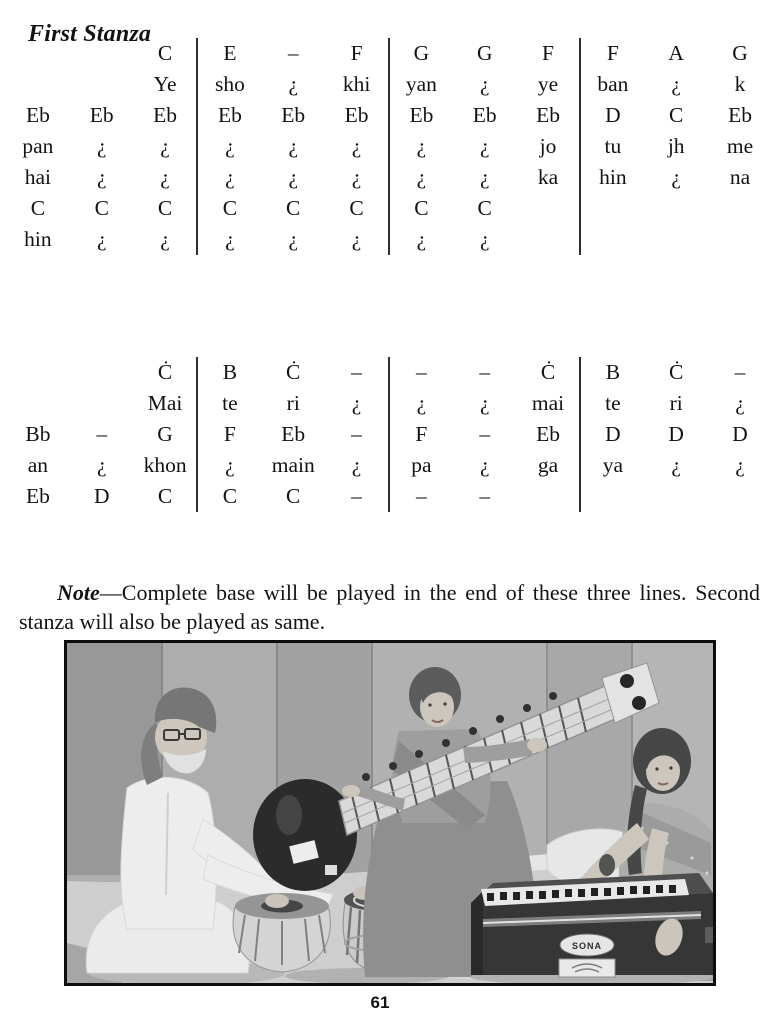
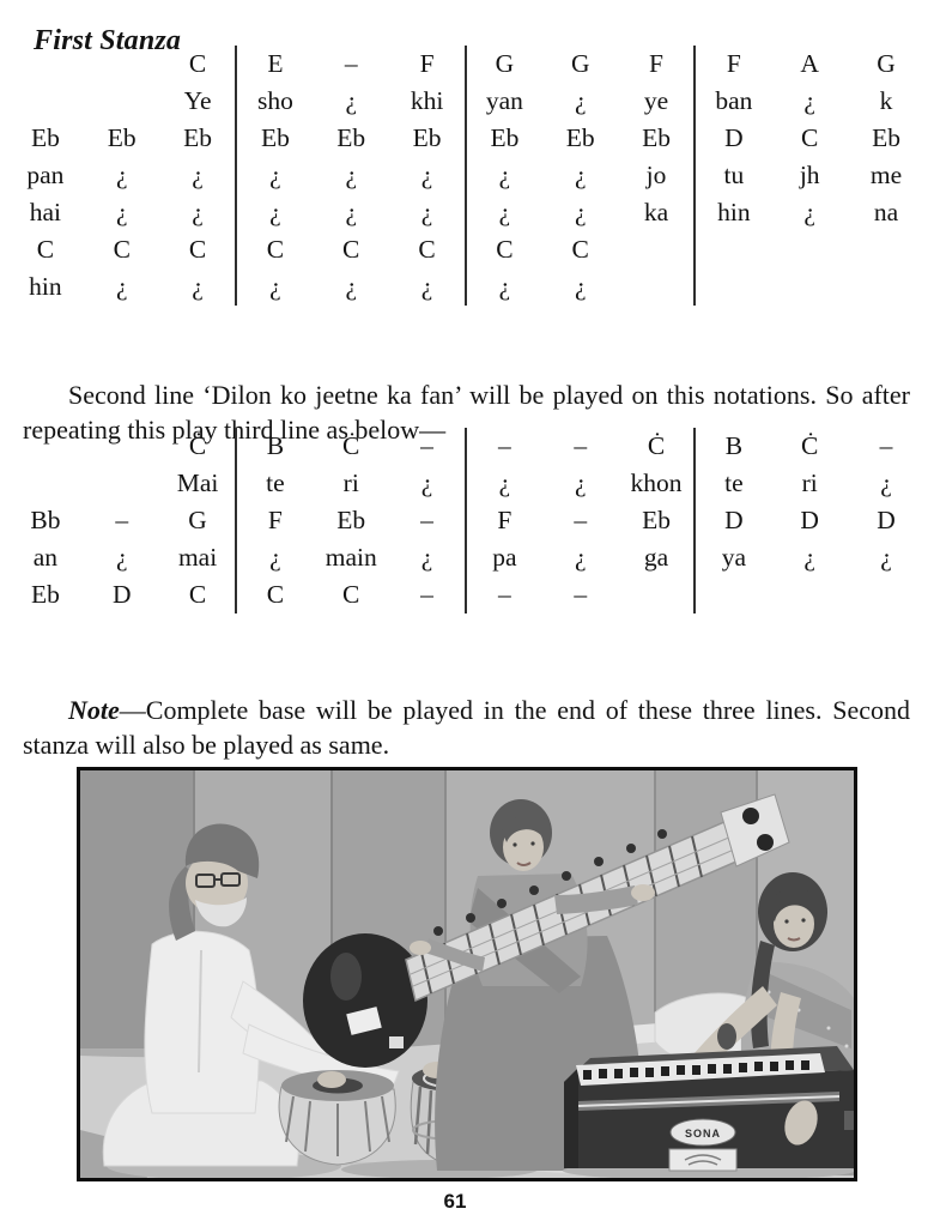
  First Stanza
  		C	E	–	F	G	G	F	F	A	G
  		Ye	sho	¿	khi	yan	¿	ye	ban	¿	k
  Eb	Eb	Eb	Eb	Eb	Eb	Eb	Eb	Eb	D	C	Eb
  pan	¿	¿	¿	¿	¿	¿	¿	jo	tu	jh	me
  hai	¿	¿	¿	¿	¿	¿	¿	ka	hin	¿	na
  C	C	C	C	C	C	C	C
  hin	¿	¿	¿	¿	¿	¿	¿
+ Second line ‘Dilon ko jeetne ka fan’ will be played on this notations. So after repeating this play third line as below—
  		Ċ	B	Ċ	–	–	–	Ċ	B	Ċ	–
- 		Mai	te	ri	¿	¿	¿	mai	te	ri	¿
+ 		Mai	te	ri	¿	¿	¿	khon	te	ri	¿
  Bb	–	G	F	Eb	–	F	–	Eb	D	D	D
- an	¿	khon	¿	main	¿	pa	¿	ga	ya	¿	¿
+ an	¿	mai	¿	main	¿	pa	¿	ga	ya	¿	¿
  Eb	D	C	C	C	–	–	–
  Note—Complete base will be played in the end of these three lines. Second stanza will also be played as same.
  SONA
  61
